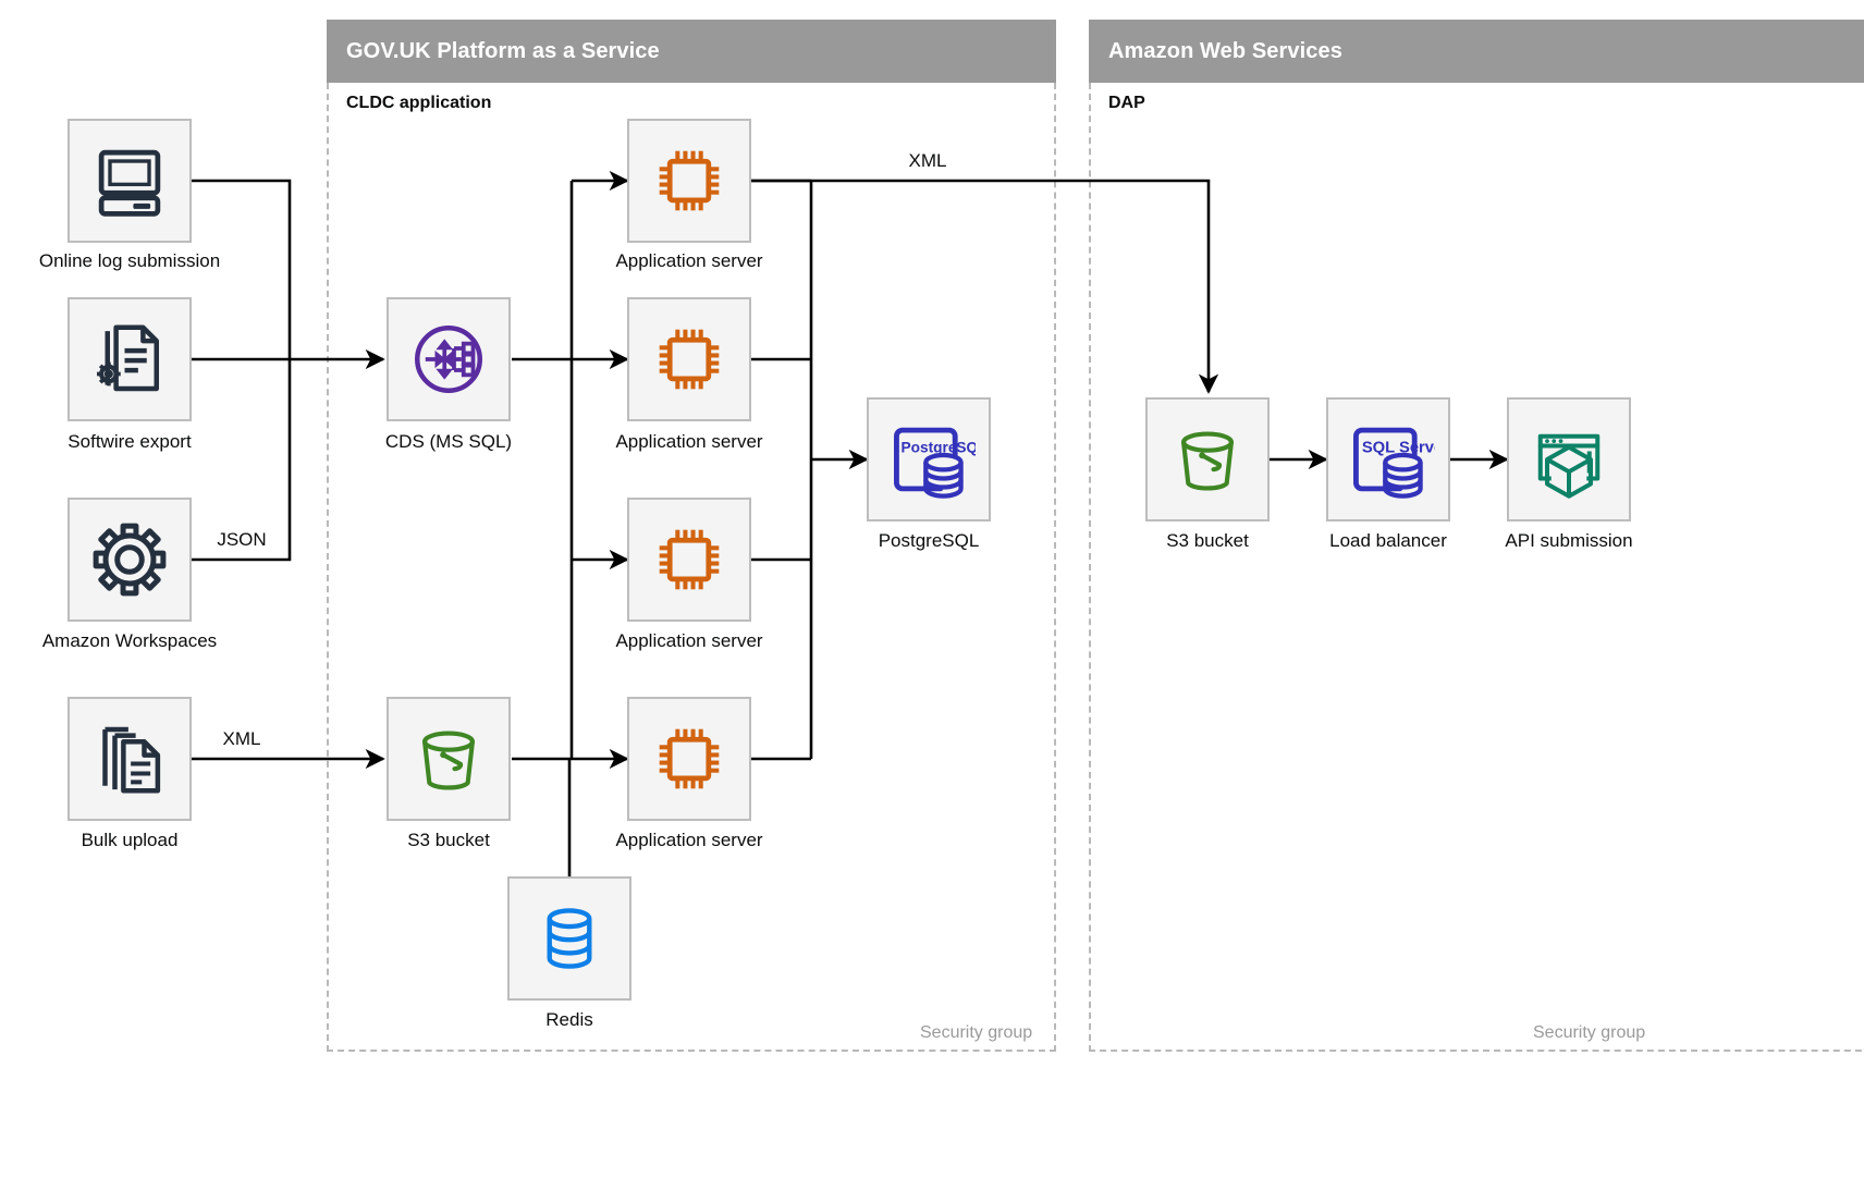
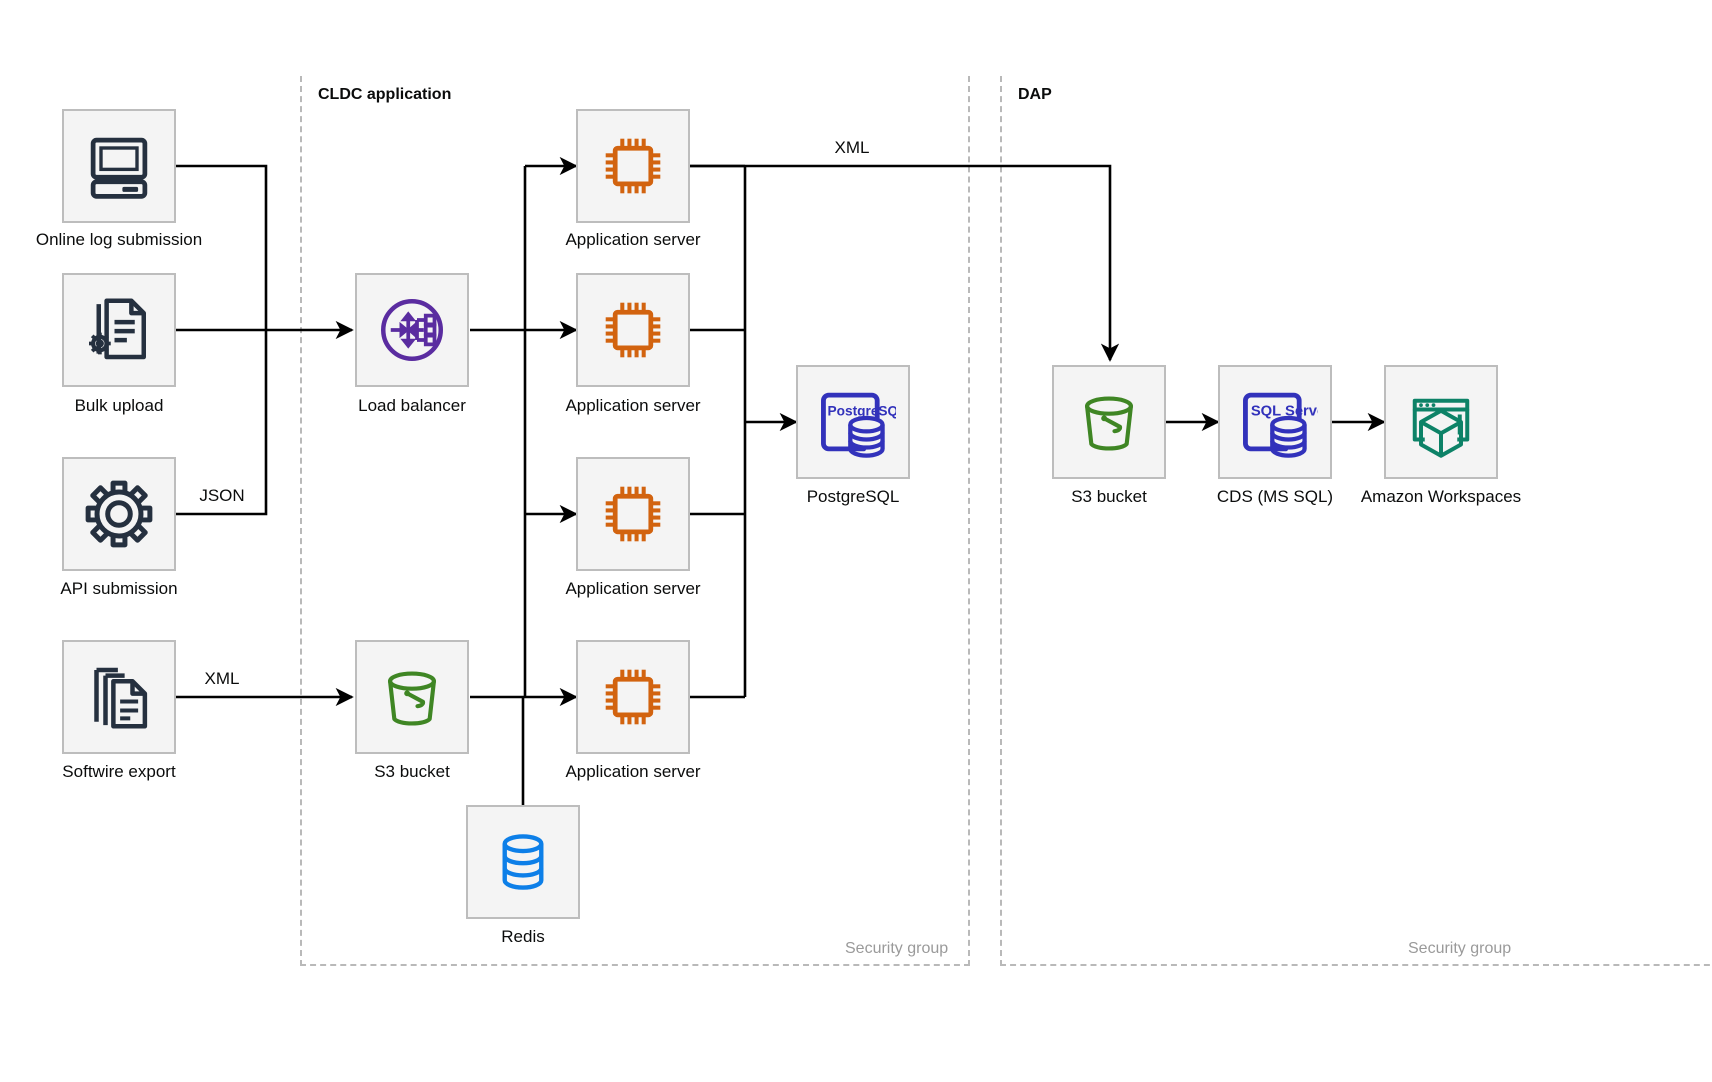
- GOV.UK Platform as a Service
  CLDC application
  Security group
- Amazon Web Services
  DAP
  Security group
  JSON
  XML
  XML
  Online log submission
- Softwire export
+ Bulk upload
- Amazon Workspaces
+ API submission
- Bulk upload
+ Softwire export
- CDS (MS SQL)
+ Load balancer
  Application server
  Application server
  Application server
  Application server
  PostgreSQ
  PostgreSQL
  S3 bucket
  Redis
  S3 bucket
  SQL Serv
- Load balancer
+ CDS (MS SQL)
- API submission
+ Amazon Workspaces
